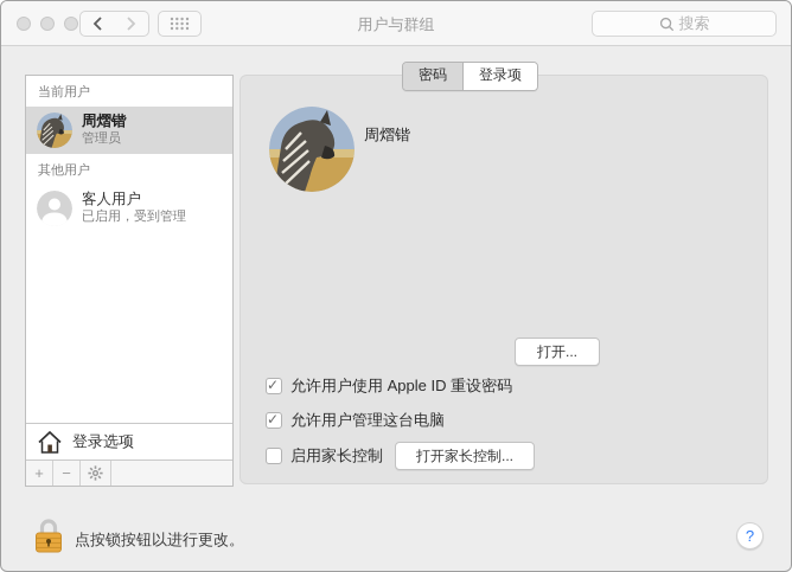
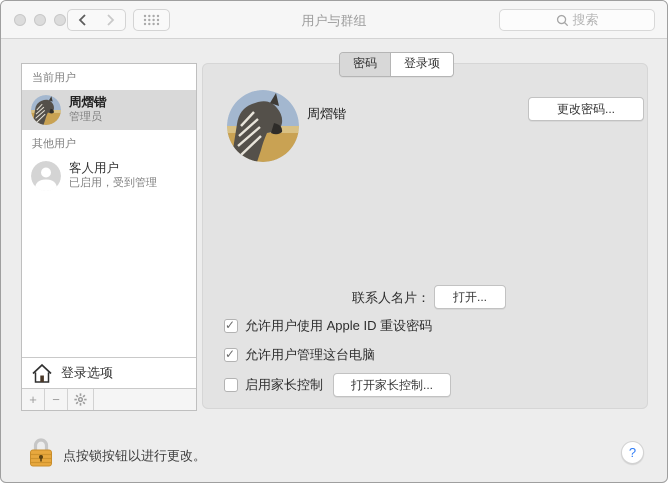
  用户与群组
  搜索
  当前用户
  周熠锴
  管理员
  其他用户
  客人用户
  已启用，受到管理
  登录选项
  +
  −
  密码
  登录项
  周熠锴
+ 更改密码...
+ 联系人名片：
  打开...
  允许用户使用 Apple ID 重设密码
  允许用户管理这台电脑
  启用家长控制
  打开家长控制...
  点按锁按钮以进行更改。
  ?
